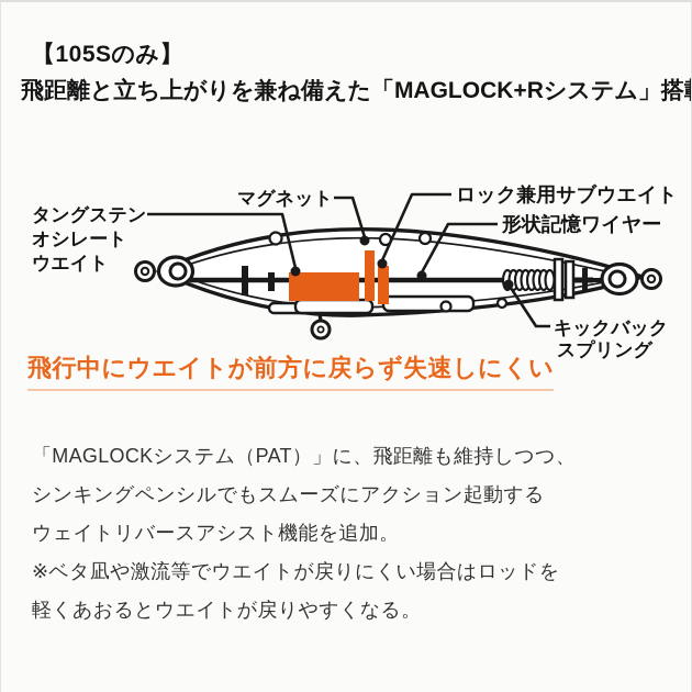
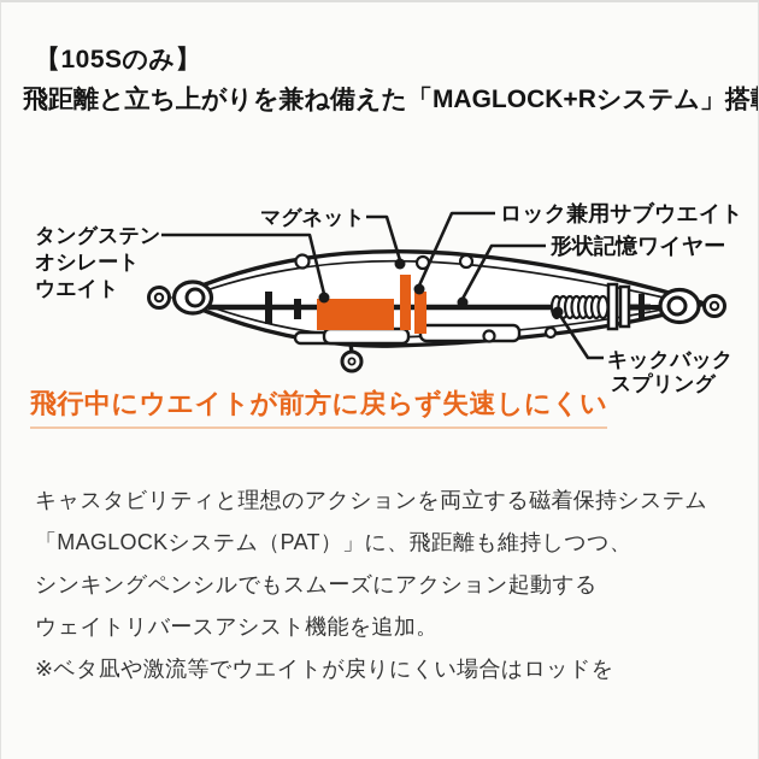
  【105Sのみ】
  飛距離と立ち上がりを兼ね備えた「MAGLOCK+Rシステム」搭
  タングステン
  オシレート
  ウエイト
  マグネット
  ロック兼用サブウエイト
  形状記憶ワイヤー
  キックバック
  スプリング
  飛行中にウエイトが前方に戻らず失速しにくい
+ キャスタビリティと理想のアクションを両立する磁着保持システム
  「MAGLOCKシステム（PAT）」に、飛距離も維持しつつ、
  シンキングペンシルでもスムーズにアクション起動する
  ウェイトリバースアシスト機能を追加。
  ※ベタ凪や激流等でウエイトが戻りにくい場合はロッドを
- 軽くあおるとウエイトが戻りやすくなる。
